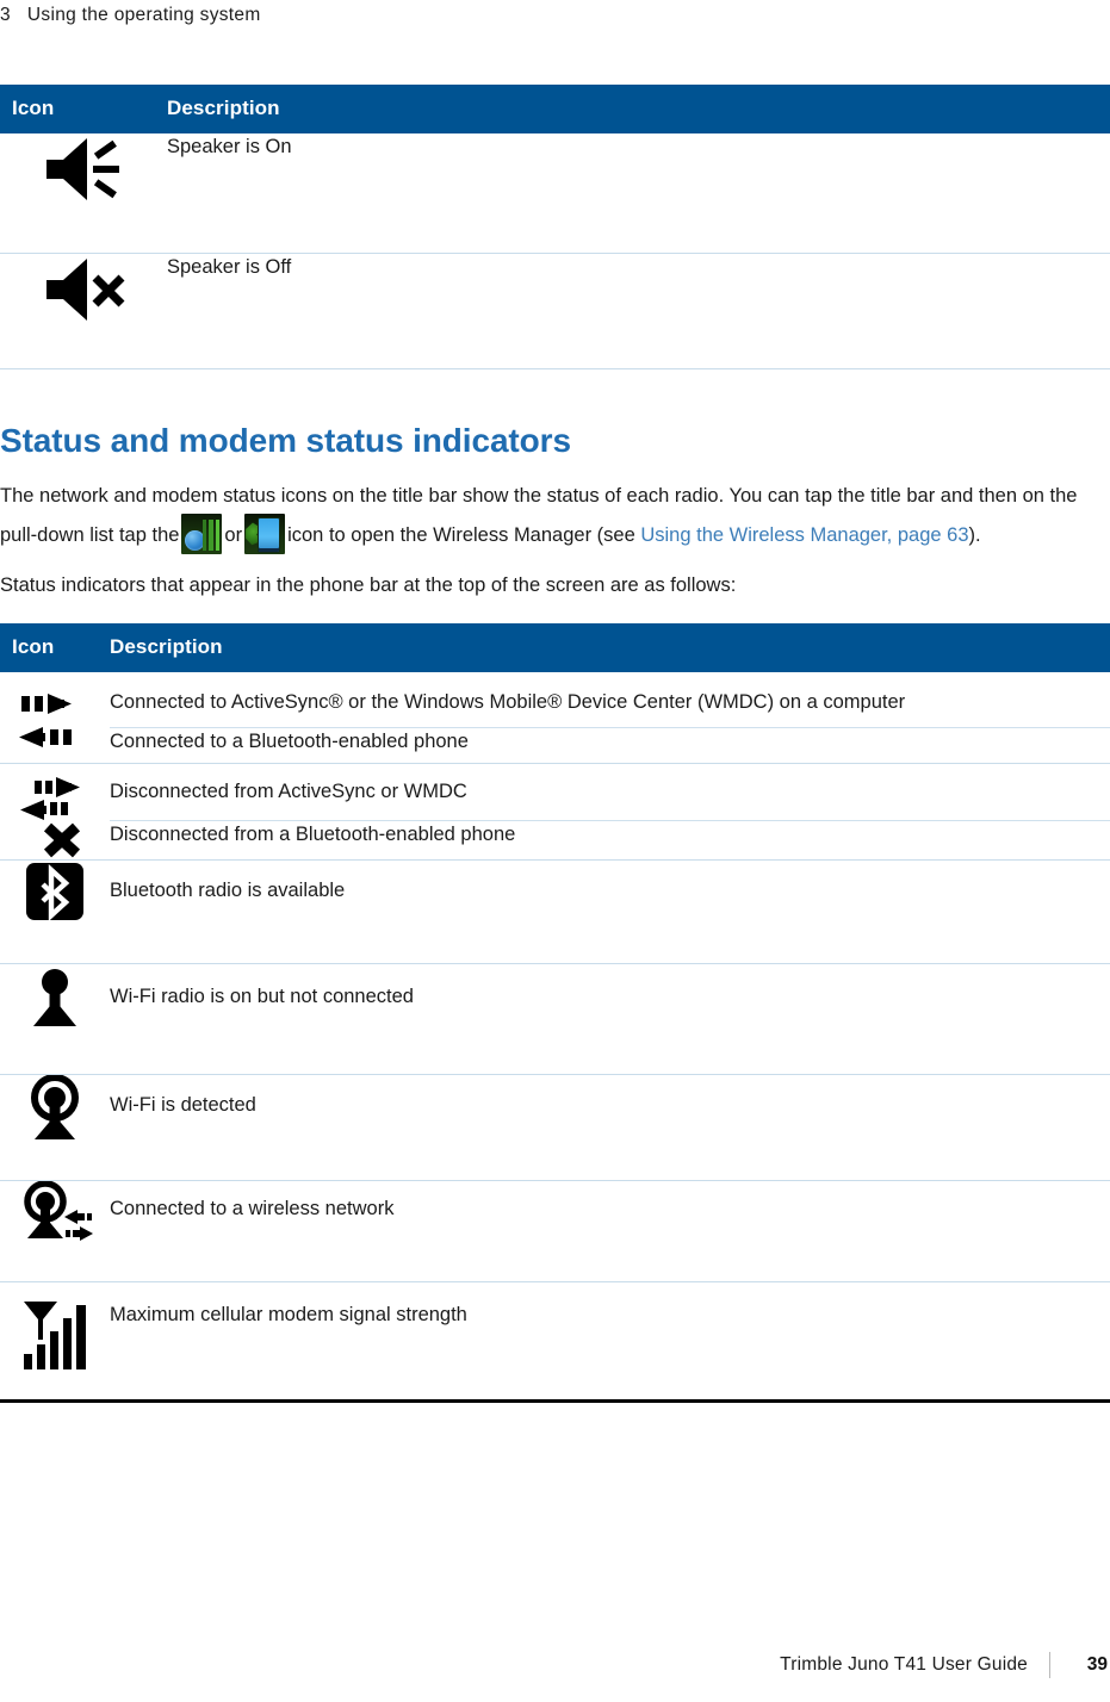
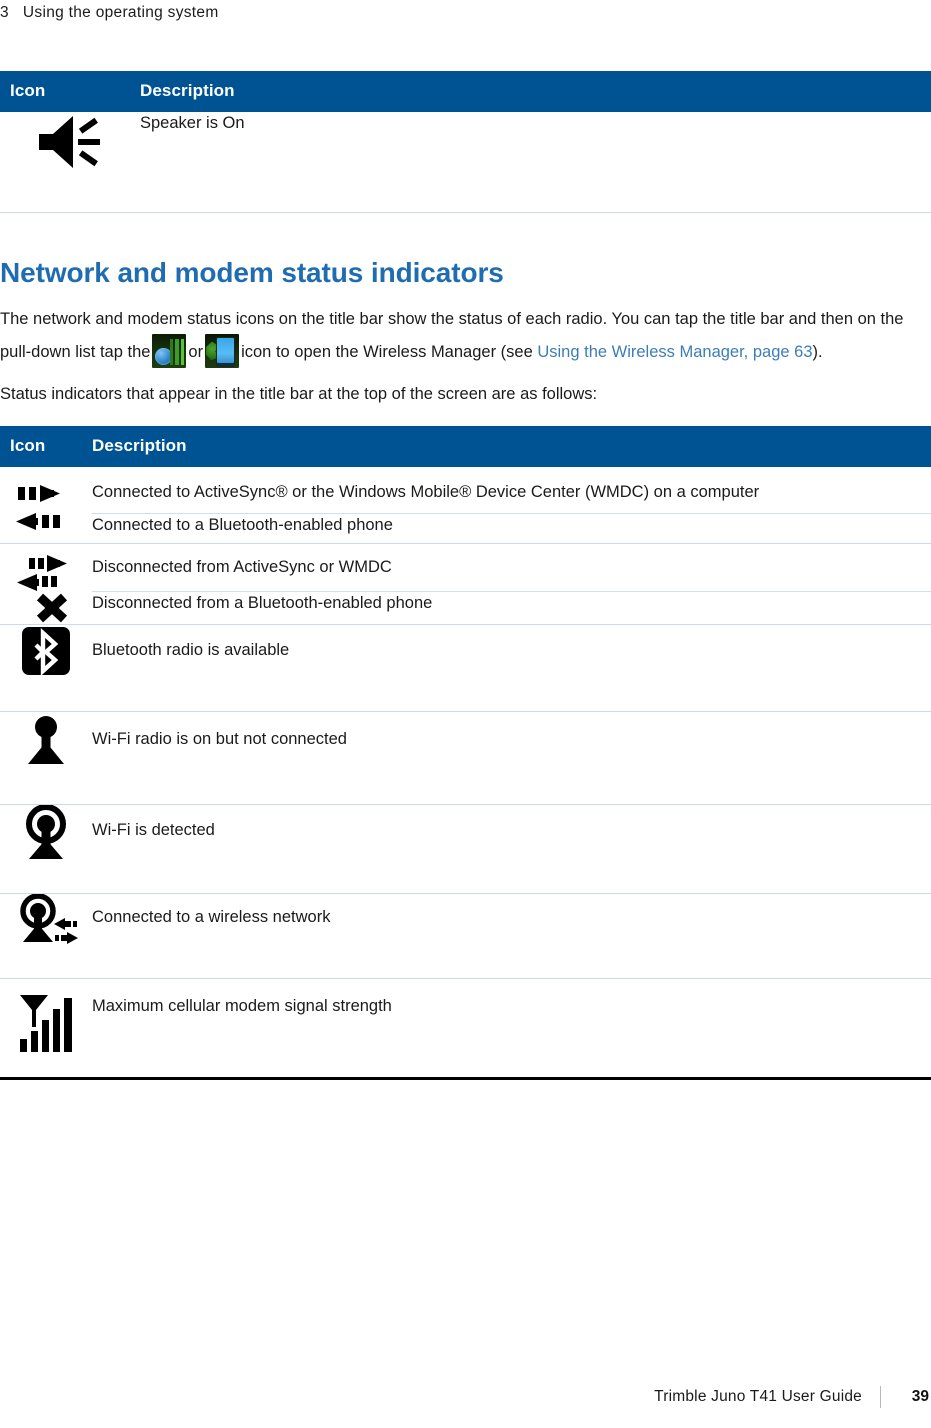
  3 Using the operating system
  Icon	Description
  	Speaker is On
- 	Speaker is Off
- Status and modem status indicators
+ Network and modem status indicators
  The network and modem status icons on the title bar show the status of each radio. You can tap the title bar and then on the pull-down list tap the or icon to open the Wireless Manager (see Using the Wireless Manager, page 63).
- Status indicators that appear in the phone bar at the top of the screen are as follows:
+ Status indicators that appear in the title bar at the top of the screen are as follows:
  Icon	Description
  	Connected to ActiveSync® or the Windows Mobile® Device Center (WMDC) on a computer
  Connected to a Bluetooth-enabled phone
  	Disconnected from ActiveSync or WMDC
  Disconnected from a Bluetooth-enabled phone
  	Bluetooth radio is available
  	Wi-Fi radio is on but not connected
  	Wi-Fi is detected
  	Connected to a wireless network
  	Maximum cellular modem signal strength
  Trimble Juno T41 User Guide
  39
